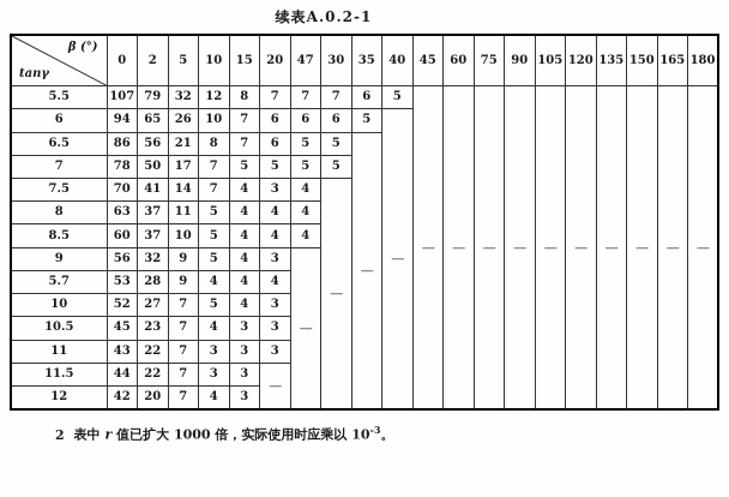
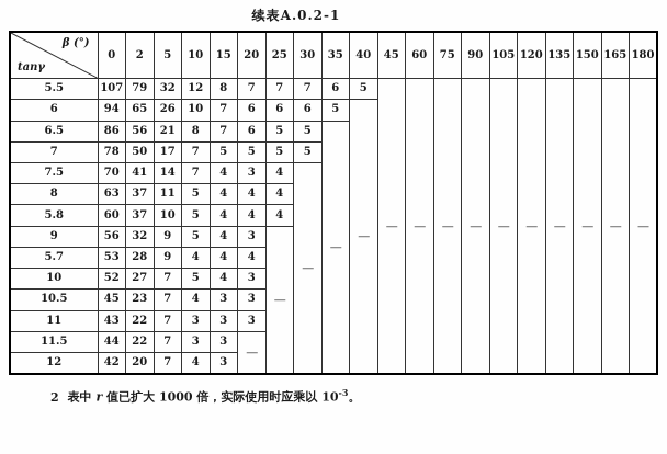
  续表A.0.2-1
- β (°) tanγ	0	2	5	10	15	20	47	30	35	40	45	60	75	90	105	120	135	150	165	180
+ β (°) tanγ	0	2	5	10	15	20	25	30	35	40	45	60	75	90	105	120	135	150	165	180
  5.5	107	79	32	12	8	7	7	7	6	5	—	—	—	—	—	—	—	—	—	—
  6	94	65	26	10	7	6	6	6	5	—
  6.5	86	56	21	8	7	6	5	5	—
  7	78	50	17	7	5	5	5	5
  7.5	70	41	14	7	4	3	4	—
  8	63	37	11	5	4	4	4
- 8.5	60	37	10	5	4	4	4
+ 5.8	60	37	10	5	4	4	4
  9	56	32	9	5	4	3	—
  5.7	53	28	9	4	4	4
  10	52	27	7	5	4	3
  10.5	45	23	7	4	3	3
  11	43	22	7	3	3	3
  11.5	44	22	7	3	3	—
  12	42	20	7	4	3
  2 表中 r 值已扩大 1000 倍，实际使用时应乘以 10-3。
